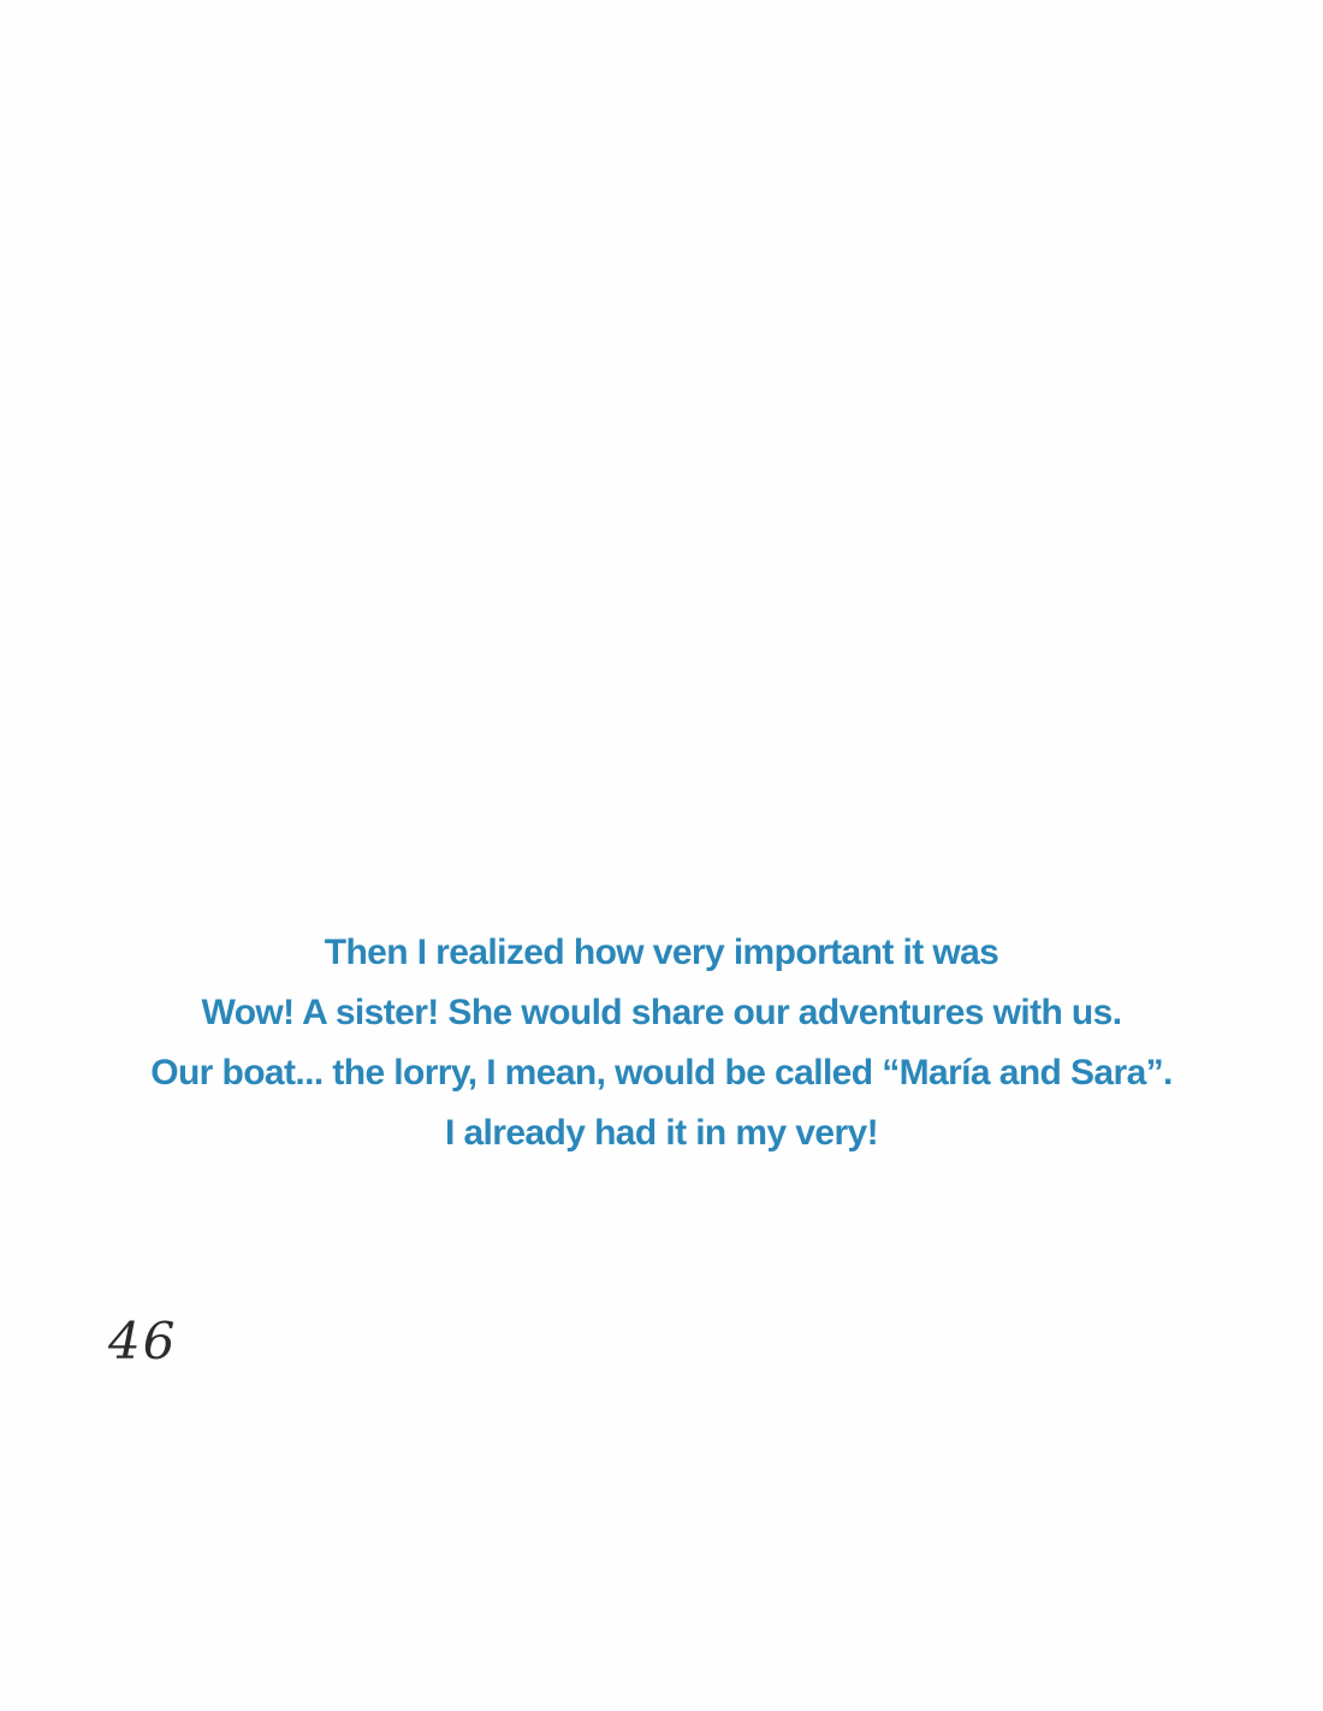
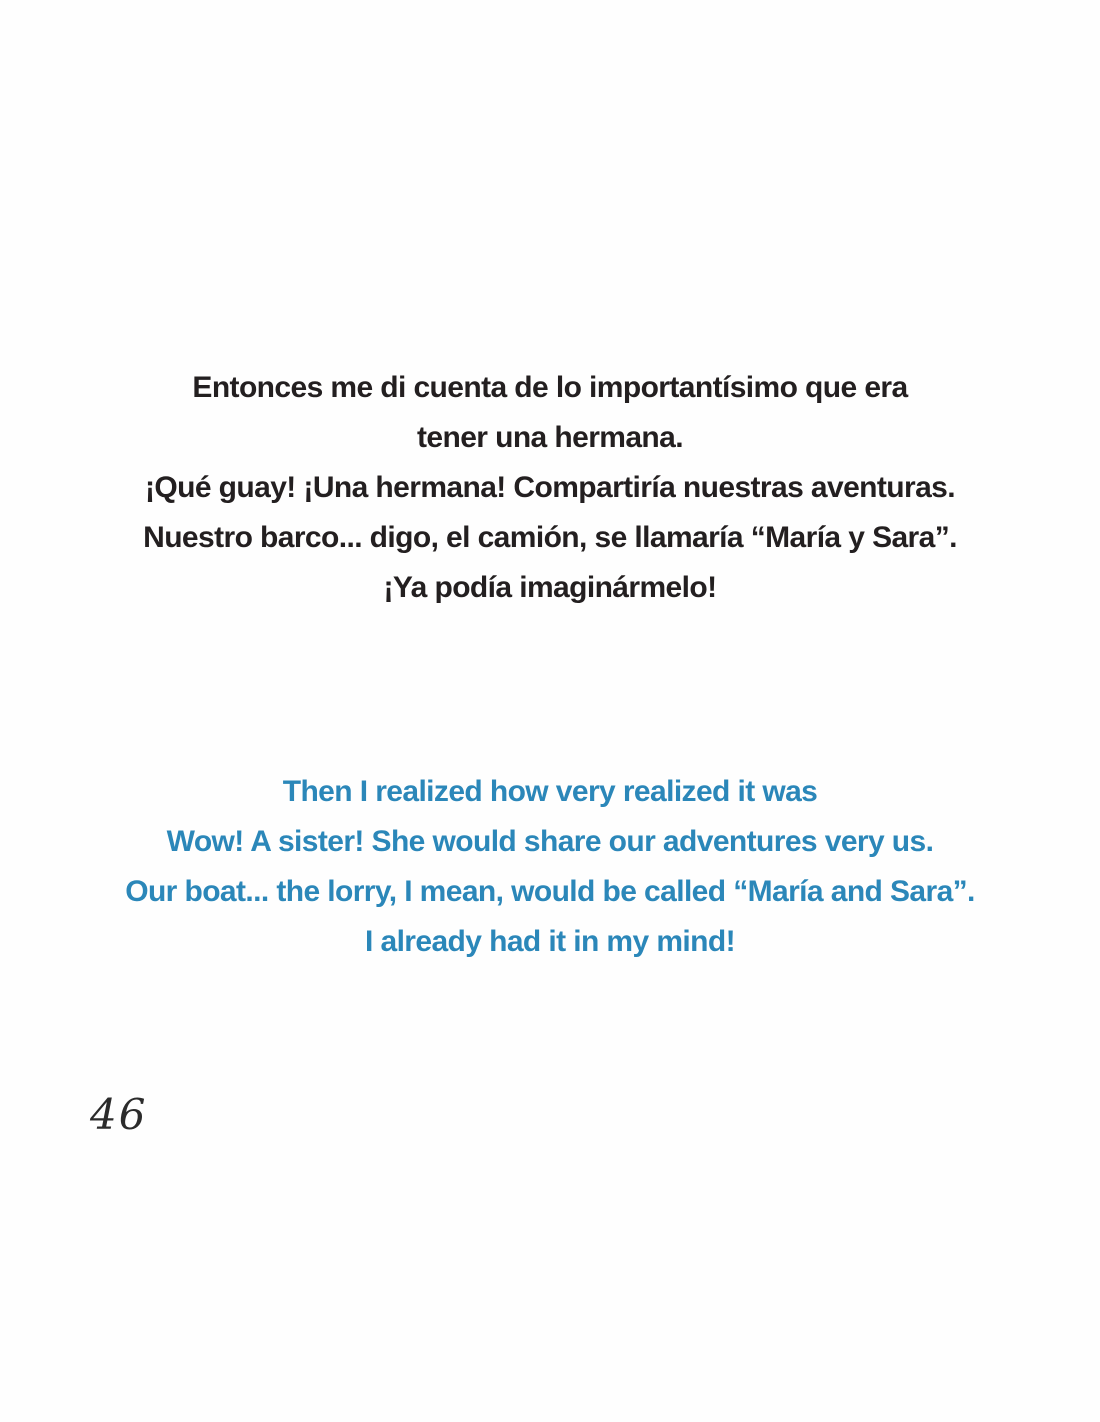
+ Entonces me di cuenta de lo importantísimo que era
+ tener una hermana.
+ ¡Qué guay! ¡Una hermana! Compartiría nuestras aventuras.
+ Nuestro barco... digo, el camión, se llamaría “María y Sara”.
+ ¡Ya podía imaginármelo!
- Then I realized how very important it was
+ Then I realized how very realized it was
- Wow! A sister! She would share our adventures with us.
+ Wow! A sister! She would share our adventures very us.
  Our boat... the lorry, I mean, would be called “María and Sara”.
- I already had it in my very!
+ I already had it in my mind!
  46
